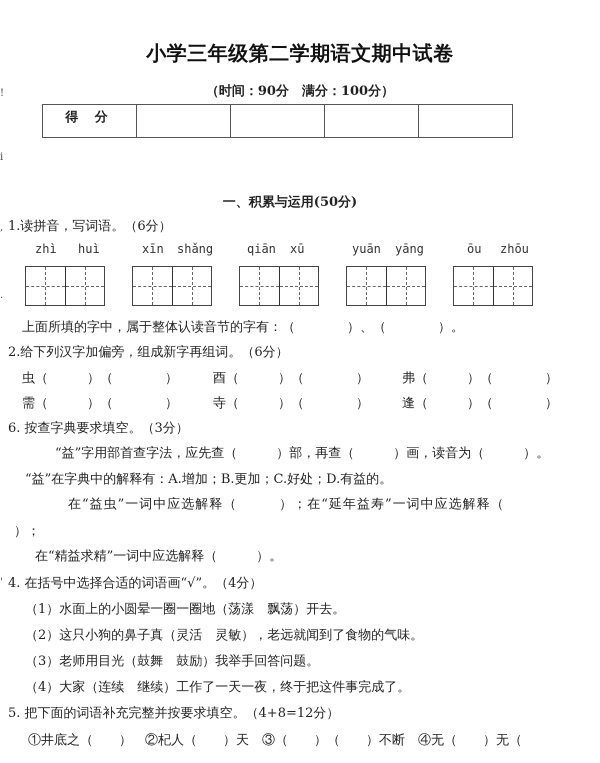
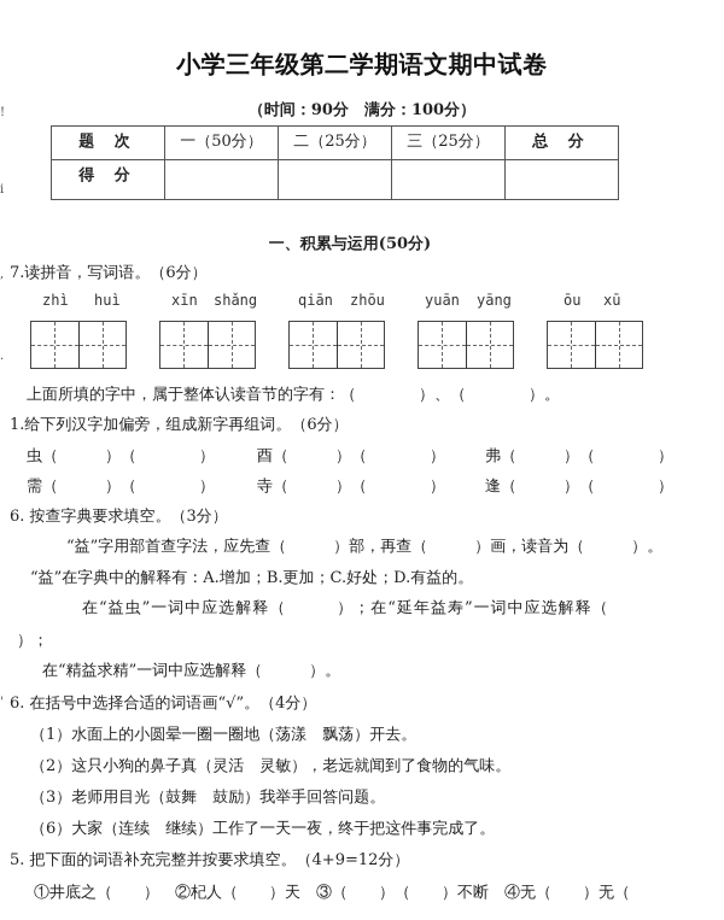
  !
  i
  ,
  .
  '
  小学三年级第二学期语文期中试卷
  （时间：90分 满分：100分）
+ 题 次	一（50分）	二（25分）	三（25分）	总 分
  得 分
  一、积累与运用(50分)
- 1.读拼音，写词语。（6分）
+ 7.读拼音，写词语。（6分）
  zhì
  huì
  xīn
  shǎng
  qiān
- xū
+ zhōu
  yuān
  yāng
  ōu
- zhōu
+ xū
  上面所填的字中，属于整体认读音节的字有：（ ）、（ ）。
- 2.给下列汉字加偏旁，组成新字再组词。（6分）
+ 1.给下列汉字加偏旁，组成新字再组词。（6分）
  虫（ ）（ ）
  酉（ ）（ ）
  弗（ ）（ ）
  需（ ）（ ）
  寺（ ）（ ）
  逢（ ）（ ）
  6. 按查字典要求填空。（3分）
  “益”字用部首查字法，应先查（ ）部，再查（ ）画，读音为（ ）。
  “益”在字典中的解释有：A.增加；B.更加；C.好处；D.有益的。
  在“益虫”一词中应选解释（ ）；在“延年益寿”一词中应选解释（
  ）；
  在“精益求精”一词中应选解释（ ）。
- 4. 在括号中选择合适的词语画“√”。（4分）
+ 6. 在括号中选择合适的词语画“√”。（4分）
  （1）水面上的小圆晕一圈一圈地（荡漾 飘荡）开去。
  （2）这只小狗的鼻子真（灵活 灵敏），老远就闻到了食物的气味。
  （3）老师用目光（鼓舞 鼓励）我举手回答问题。
- （4）大家（连续 继续）工作了一天一夜，终于把这件事完成了。
+ （6）大家（连续 继续）工作了一天一夜，终于把这件事完成了。
- 5. 把下面的词语补充完整并按要求填空。（4+8=12分）
+ 5. 把下面的词语补充完整并按要求填空。（4+9=12分）
  ①井底之（ ） ②杞人（ ）天 ③（ ）（ ）不断 ④无（ ）无（
